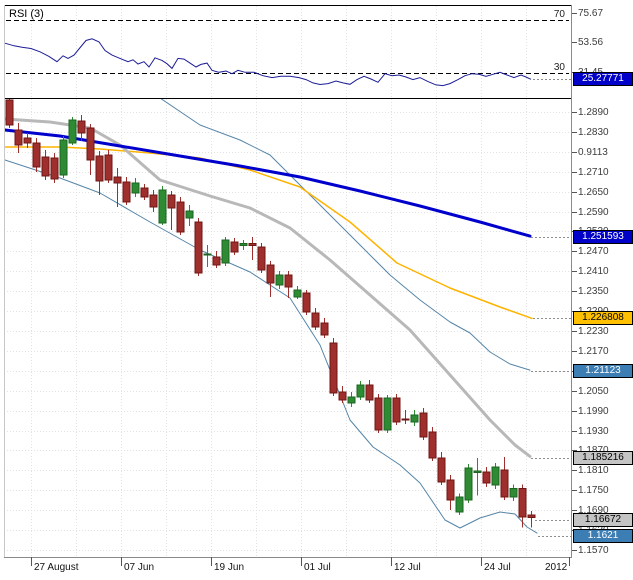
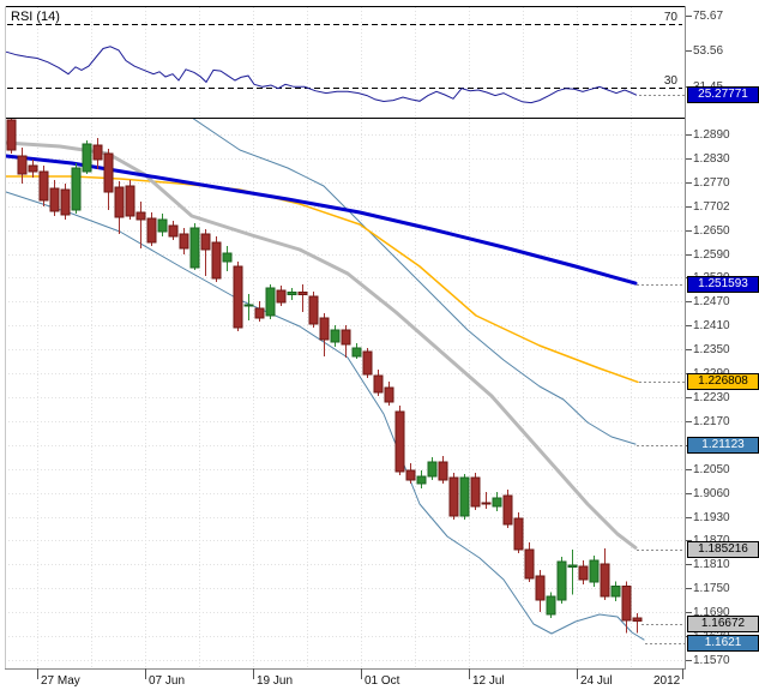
- RSI (3)
+ RSI (14)
  70
  30
  75.67
  53.56
  1.2890
  1.2830
- 0.9113
+ 1.2770
- 1.2710
+ 1.7702
  1.2650
  1.2590
  1.2470
  1.2410
  1.2350
  1.2230
  1.2170
  1.2050
- 1.1990
+ 1.9060
  1.1930
  1.1810
  1.1750
  1.1690
  1.1570
- 27 August
+ 27 May
  07 Jun
  19 Jun
- 01 Jul
+ 01 Oct
  12 Jul
  24 Jul
  2012
  25.27771
  1.251593
  1.226808
  1.21123
  1.185216
  1.16672
  1.1621
